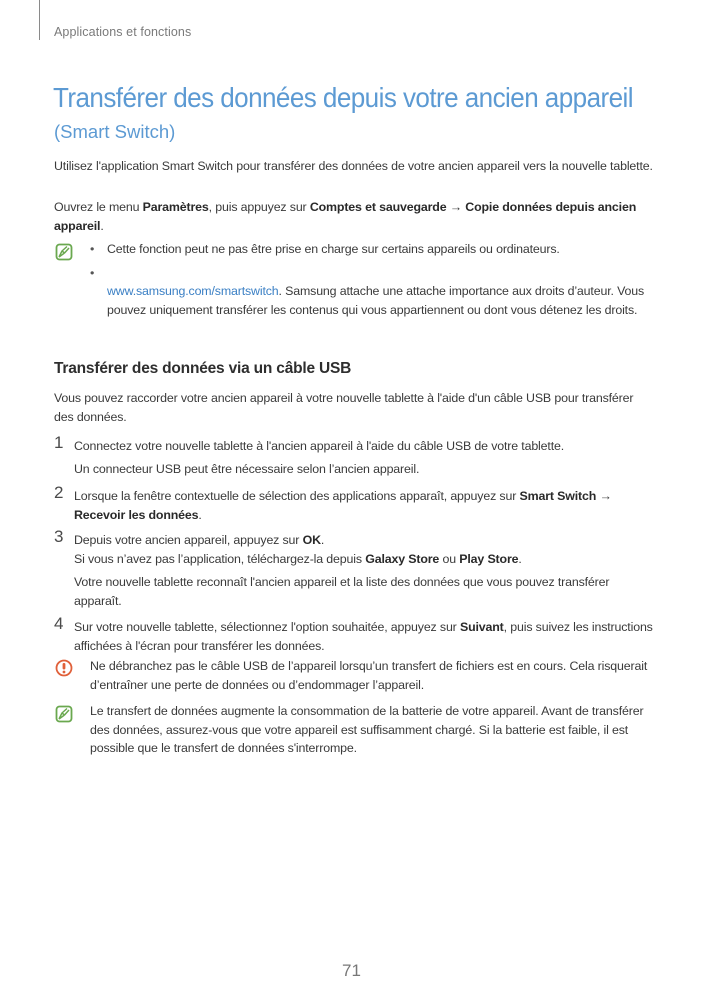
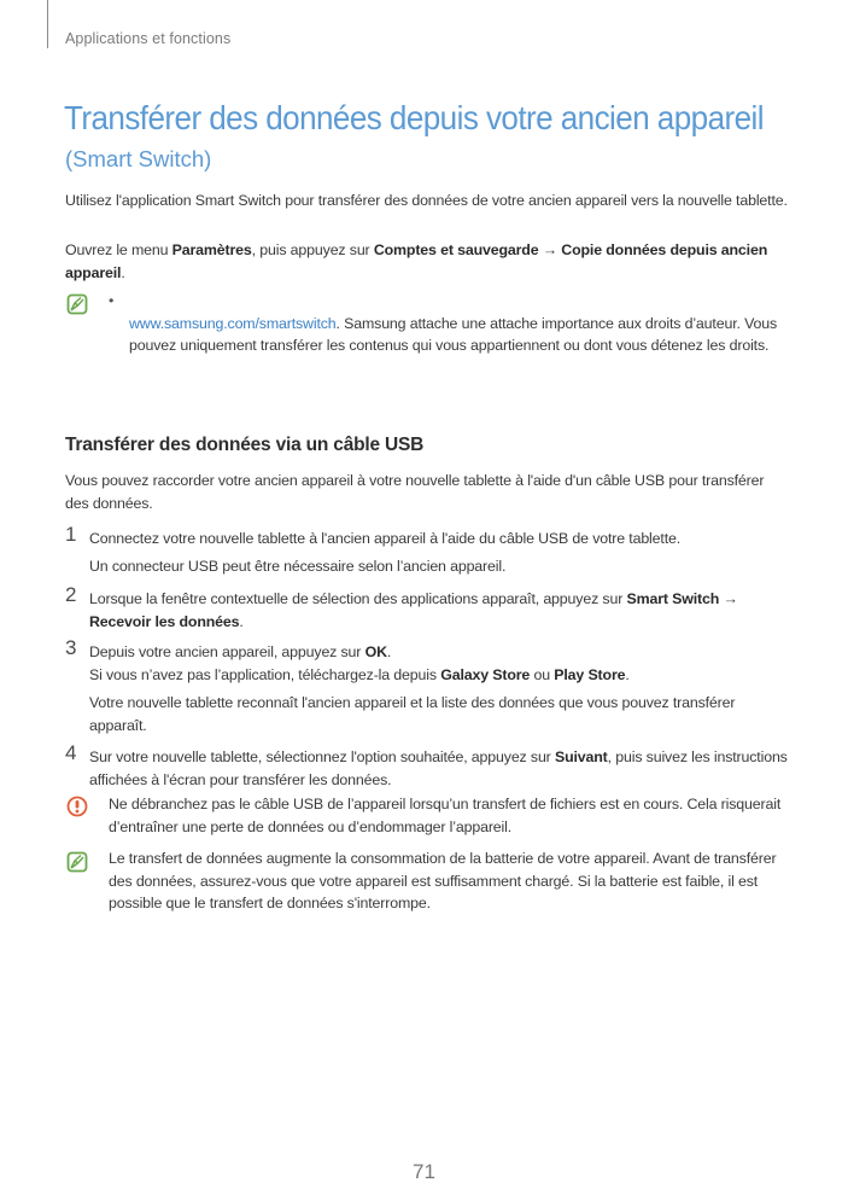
  Applications et fonctions
  Transférer des données depuis votre ancien appareil
  (Smart Switch)
  Utilisez l'application Smart Switch pour transférer des données de votre ancien appareil vers la nouvelle tablette.
  Ouvrez le menu Paramètres, puis appuyez sur Comptes et sauvegarde → Copie données depuis ancien appareil.
- Cette fonction peut ne pas être prise en charge sur certains appareils ou ordinateurs.
  www.samsung.com/smartswitch. Samsung attache une attache importance aux droits d’auteur. Vous pouvez uniquement transférer les contenus qui vous appartiennent ou dont vous détenez les droits.
  Transférer des données via un câble USB
  Vous pouvez raccorder votre ancien appareil à votre nouvelle tablette à l'aide d'un câble USB pour transférer des données.
  1
  Connectez votre nouvelle tablette à l'ancien appareil à l'aide du câble USB de votre tablette.
  Un connecteur USB peut être nécessaire selon l’ancien appareil.
  2
  Lorsque la fenêtre contextuelle de sélection des applications apparaît, appuyez sur Smart Switch →
  Recevoir les données.
  3
  Depuis votre ancien appareil, appuyez sur OK.
  Si vous n’avez pas l’application, téléchargez-la depuis Galaxy Store ou Play Store.
  Votre nouvelle tablette reconnaît l'ancien appareil et la liste des données que vous pouvez transférer apparaît.
  4
  Sur votre nouvelle tablette, sélectionnez l'option souhaitée, appuyez sur Suivant, puis suivez les instructions affichées à l'écran pour transférer les données.
  Ne débranchez pas le câble USB de l’appareil lorsqu’un transfert de fichiers est en cours. Cela risquerait d’entraîner une perte de données ou d’endommager l’appareil.
  Le transfert de données augmente la consommation de la batterie de votre appareil. Avant de transférer des données, assurez-vous que votre appareil est suffisamment chargé. Si la batterie est faible, il est possible que le transfert de données s'interrompe.
  71
